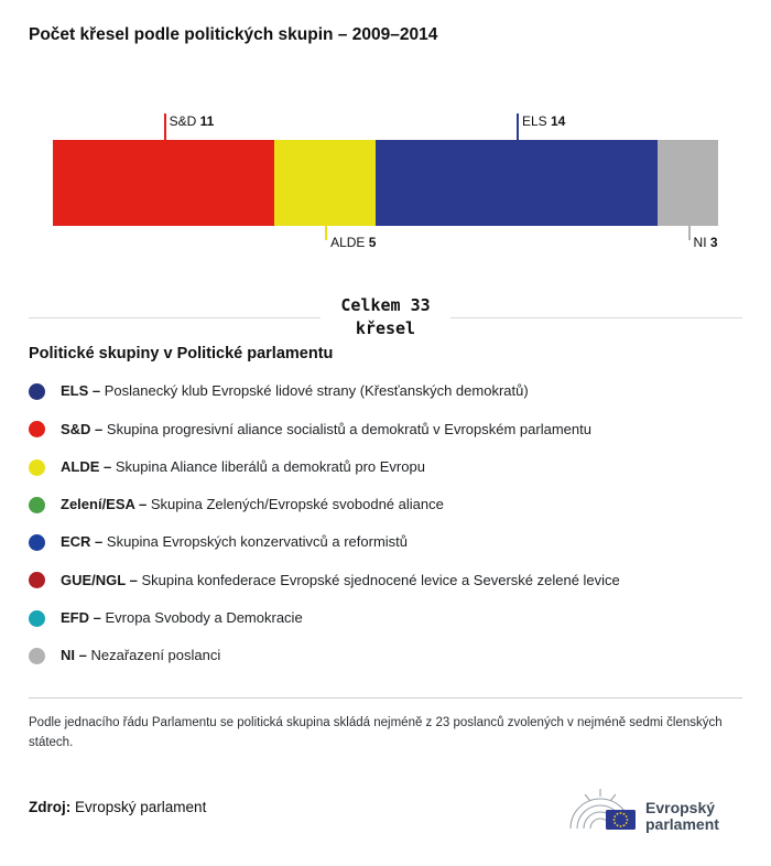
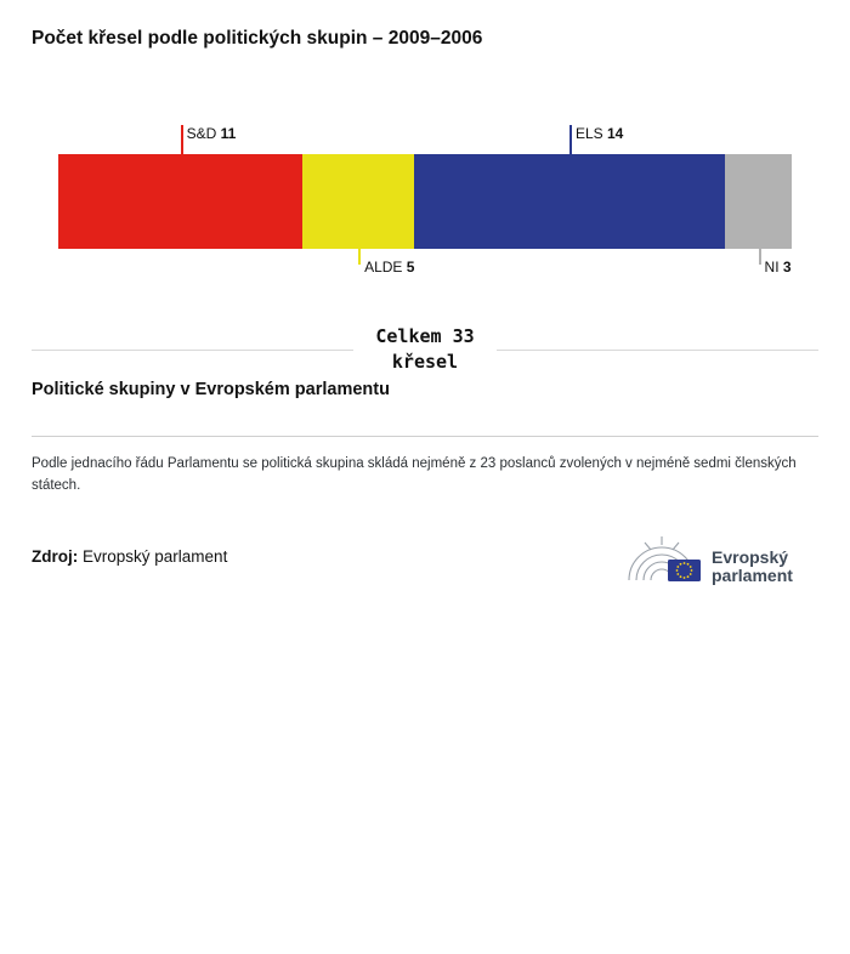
- Počet křesel podle politických skupin – 2009–2014
+ Počet křesel podle politických skupin – 2009–2006
  S&D 11
  ALDE 5
  ELS 14
  NI 3
  Celkem 33
  křesel
- Politické skupiny v Politické parlamentu
+ Politické skupiny v Evropském parlamentu
- ELS – Poslanecký klub Evropské lidové strany (Křesťanských demokratů)
- S&D – Skupina progresivní aliance socialistů a demokratů v Evropském parlamentu
- ALDE – Skupina Aliance liberálů a demokratů pro Evropu
- Zelení/ESA – Skupina Zelených/Evropské svobodné aliance
- ECR – Skupina Evropských konzervativců a reformistů
- GUE/NGL – Skupina konfederace Evropské sjednocené levice a Severské zelené levice
- EFD – Evropa Svobody a Demokracie
- NI – Nezařazení poslanci
  Podle jednacího řádu Parlamentu se politická skupina skládá nejméně z 23 poslanců zvolených v nejméně sedmi členských státech.
  Zdroj: Evropský parlament
  Evropský
  parlament
